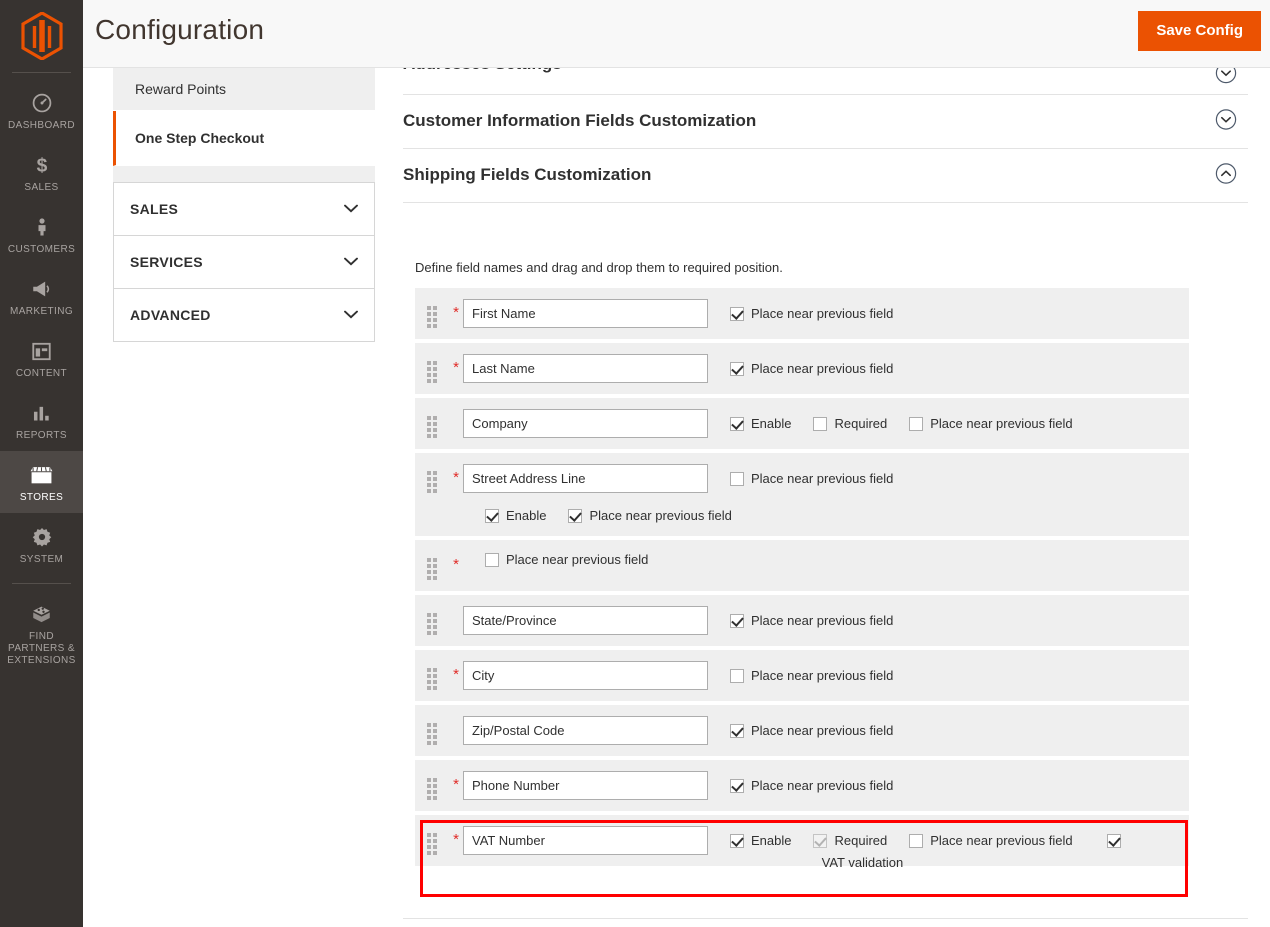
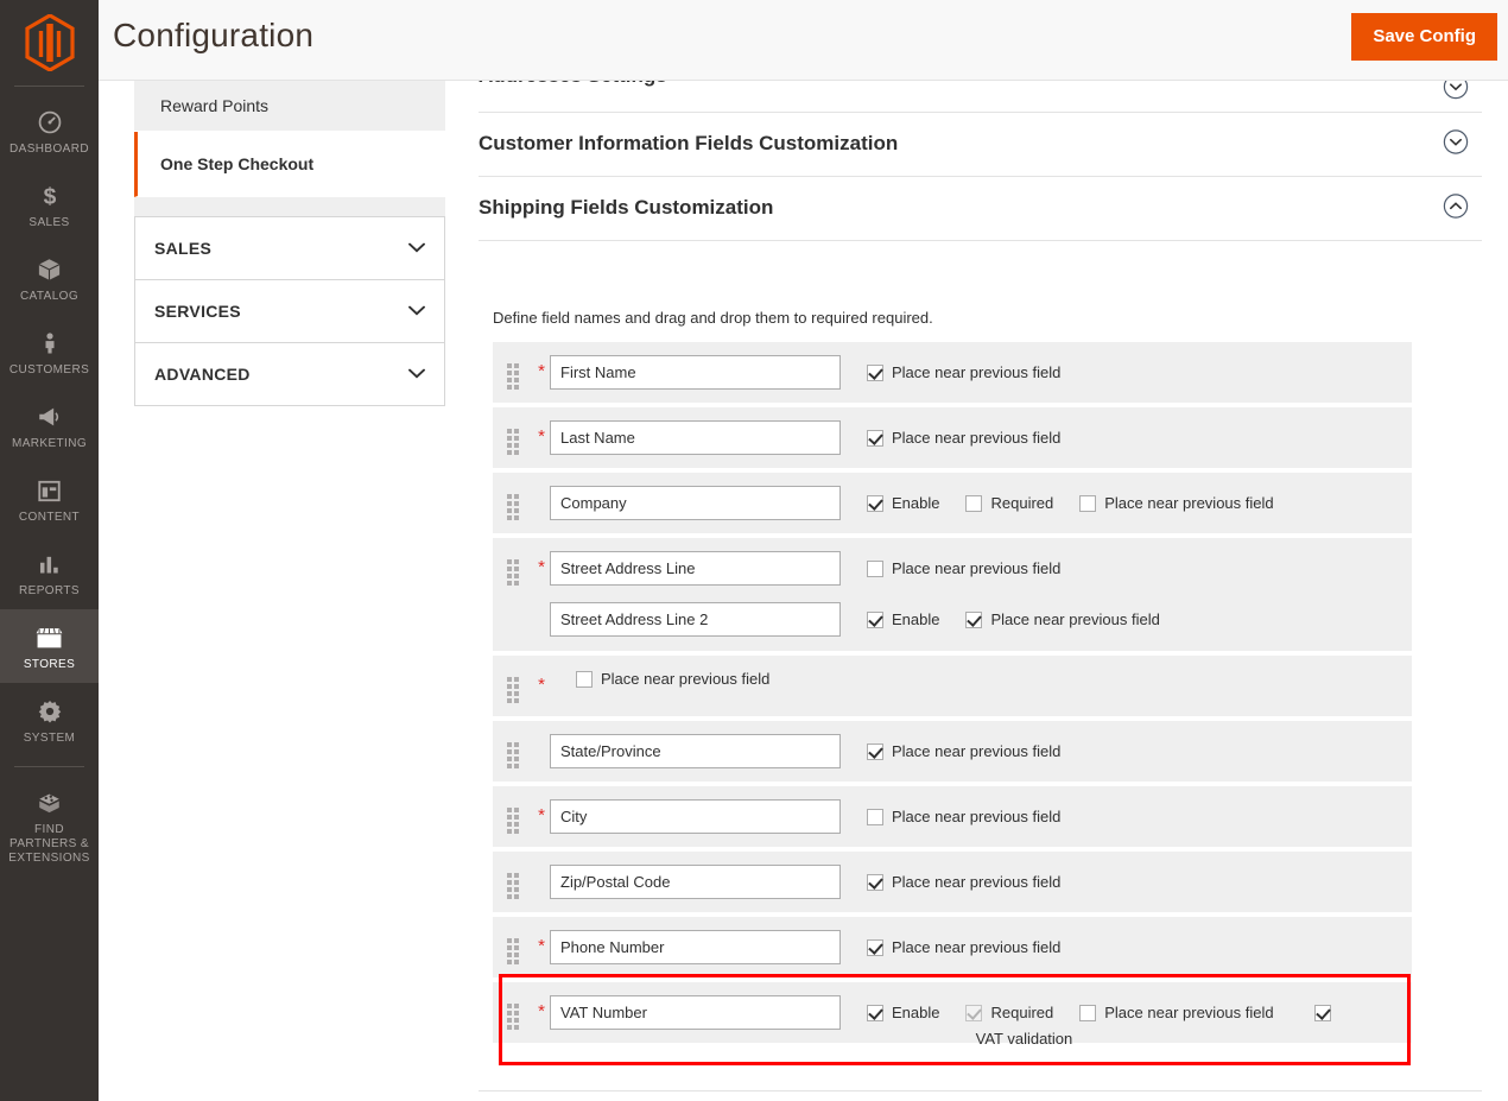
  DASHBOARD
  $
  SALES
+ CATALOG
  CUSTOMERS
  MARKETING
  CONTENT
  REPORTS
  STORES
  SYSTEM
  FIND PARTNERS & EXTENSIONS
  Configuration
  Save Config
  Reward Points
  One Step Checkout
  SALES
  SERVICES
  ADVANCED
  Customer Information Fields Customization
  Shipping Fields Customization
- Define field names and drag and drop them to required position.
+ Define field names and drag and drop them to required required.
  *
  First Name
  Place near previous field
  *
  Last Name
  Place near previous field
  Company
  Enable
  Required
  Place near previous field
  *
  Street Address Line
  Place near previous field
+ Street Address Line 2
  Enable
  Place near previous field
  *
  Place near previous field
  State/Province
  Place near previous field
  *
  City
  Place near previous field
  Zip/Postal Code
  Place near previous field
  *
  Phone Number
  Place near previous field
  *
  VAT Number
  Enable
  Required
  Place near previous field
  VAT validation
